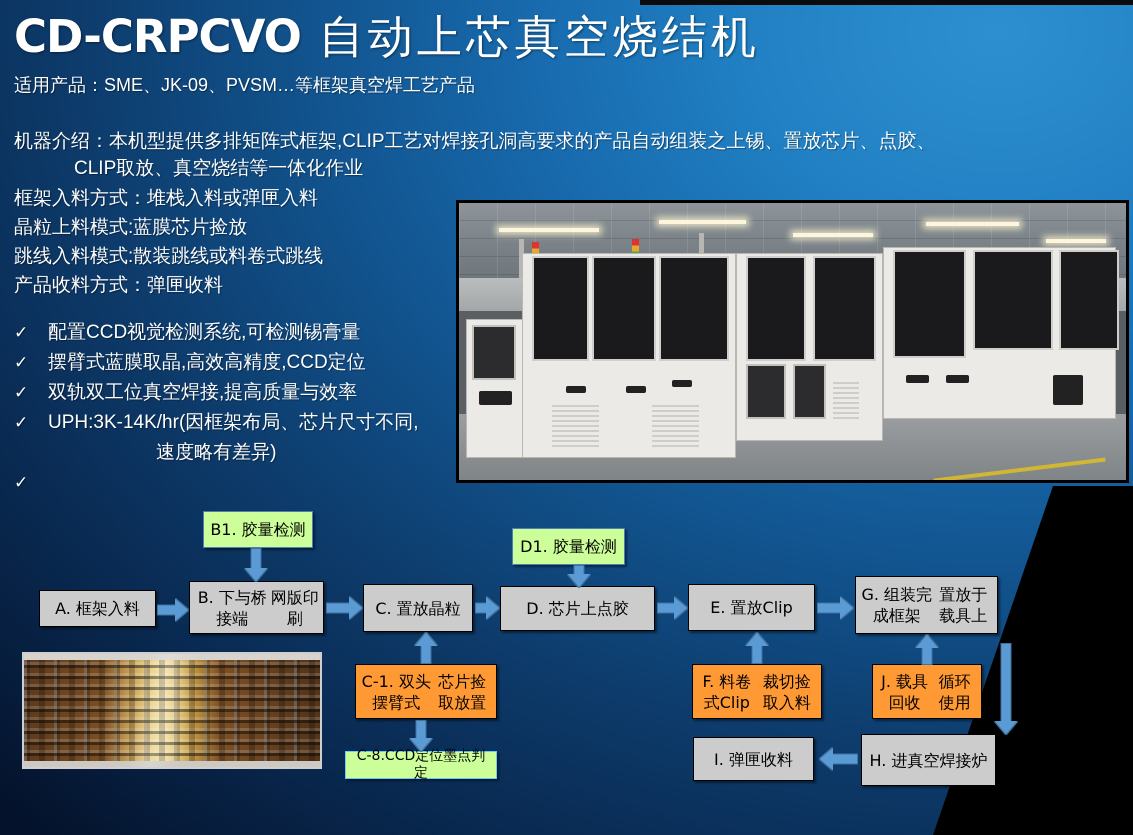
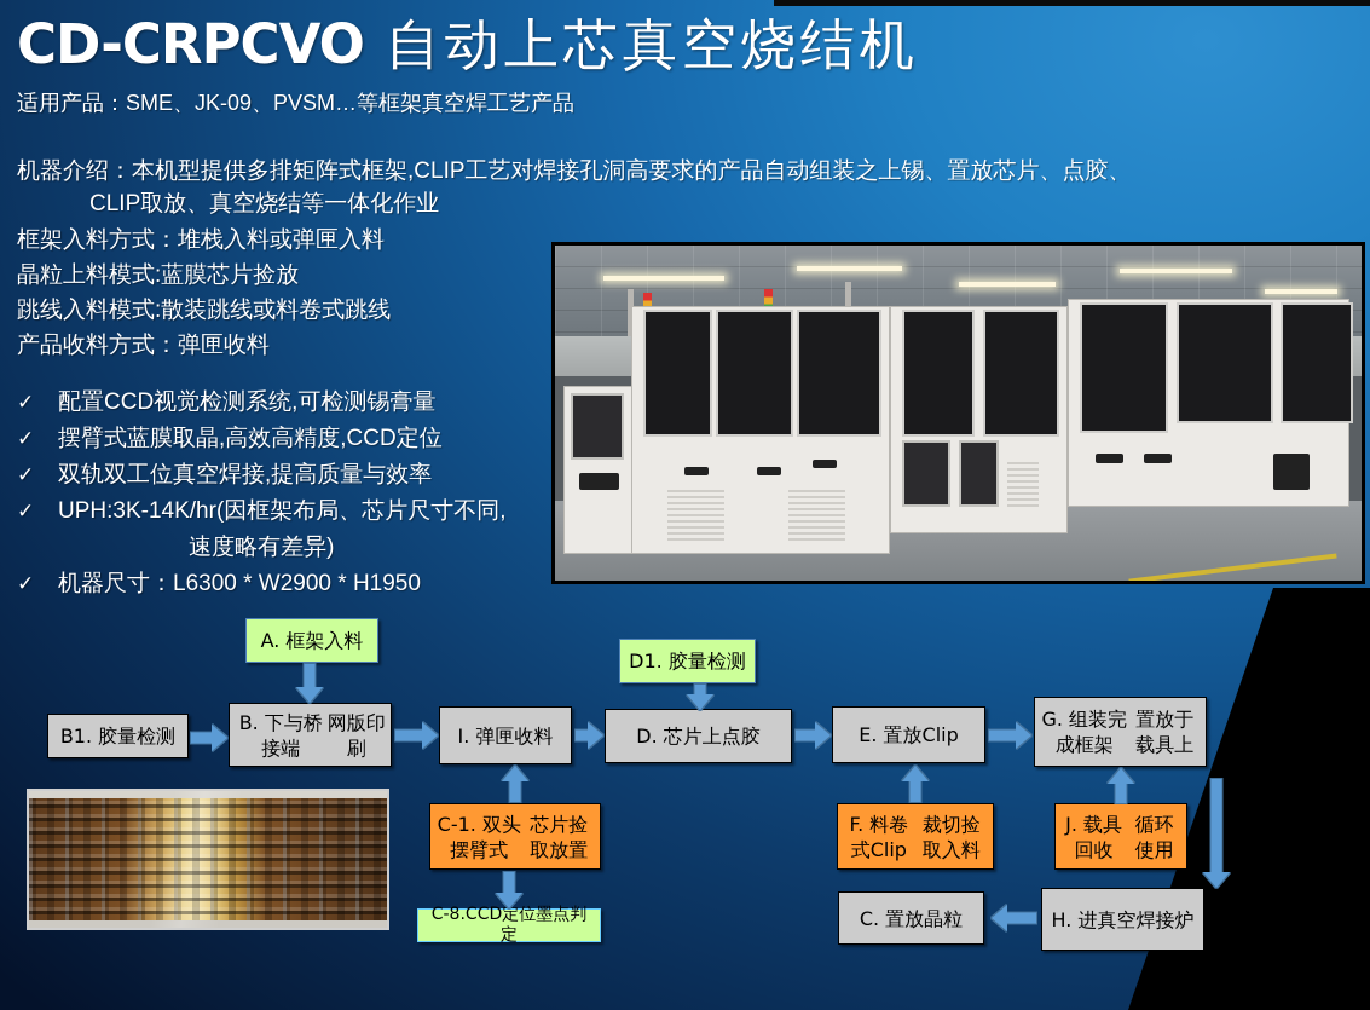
  CD-CRPCVO 自动上芯真空烧结机
  适用产品：SME、JK-09、PVSM…等框架真空焊工艺产品
  机器介绍：本机型提供多排矩阵式框架,CLIP工艺对焊接孔洞高要求的产品自动组装之上锡、置放芯片、点胶、
  CLIP取放、真空烧结等一体化作业
  框架入料方式：堆栈入料或弹匣入料
  晶粒上料模式:蓝膜芯片捡放
  跳线入料模式:散装跳线或料卷式跳线
  产品收料方式：弹匣收料
  ✓
  配置CCD视觉检测系统,可检测锡膏量
  ✓
  摆臂式蓝膜取晶,高效高精度,CCD定位
  ✓
  双轨双工位真空焊接,提高质量与效率
  ✓
  UPH:3K-14K/hr(因框架布局、芯片尺寸不同,
  速度略有差异)
  ✓
+ 机器尺寸：L6300 * W2900 * H1950
- B1. 胶量检测
+ A. 框架入料
  D1. 胶量检测
- A. 框架入料
+ B1. 胶量检测
  B. 下与桥接端
  网版印刷
- C. 置放晶粒
+ I. 弹匣收料
  D. 芯片上点胶
  E. 置放Clip
  G. 组装完成框架
  置放于载具上
  C-1. 双头摆臂式
  芯片捡取放置
  C-8.CCD定位墨点判定
  F. 料卷式Clip
  裁切捡取入料
  J. 载具回收
  循环使用
- I. 弹匣收料
+ C. 置放晶粒
  H. 进真空焊接
  炉
